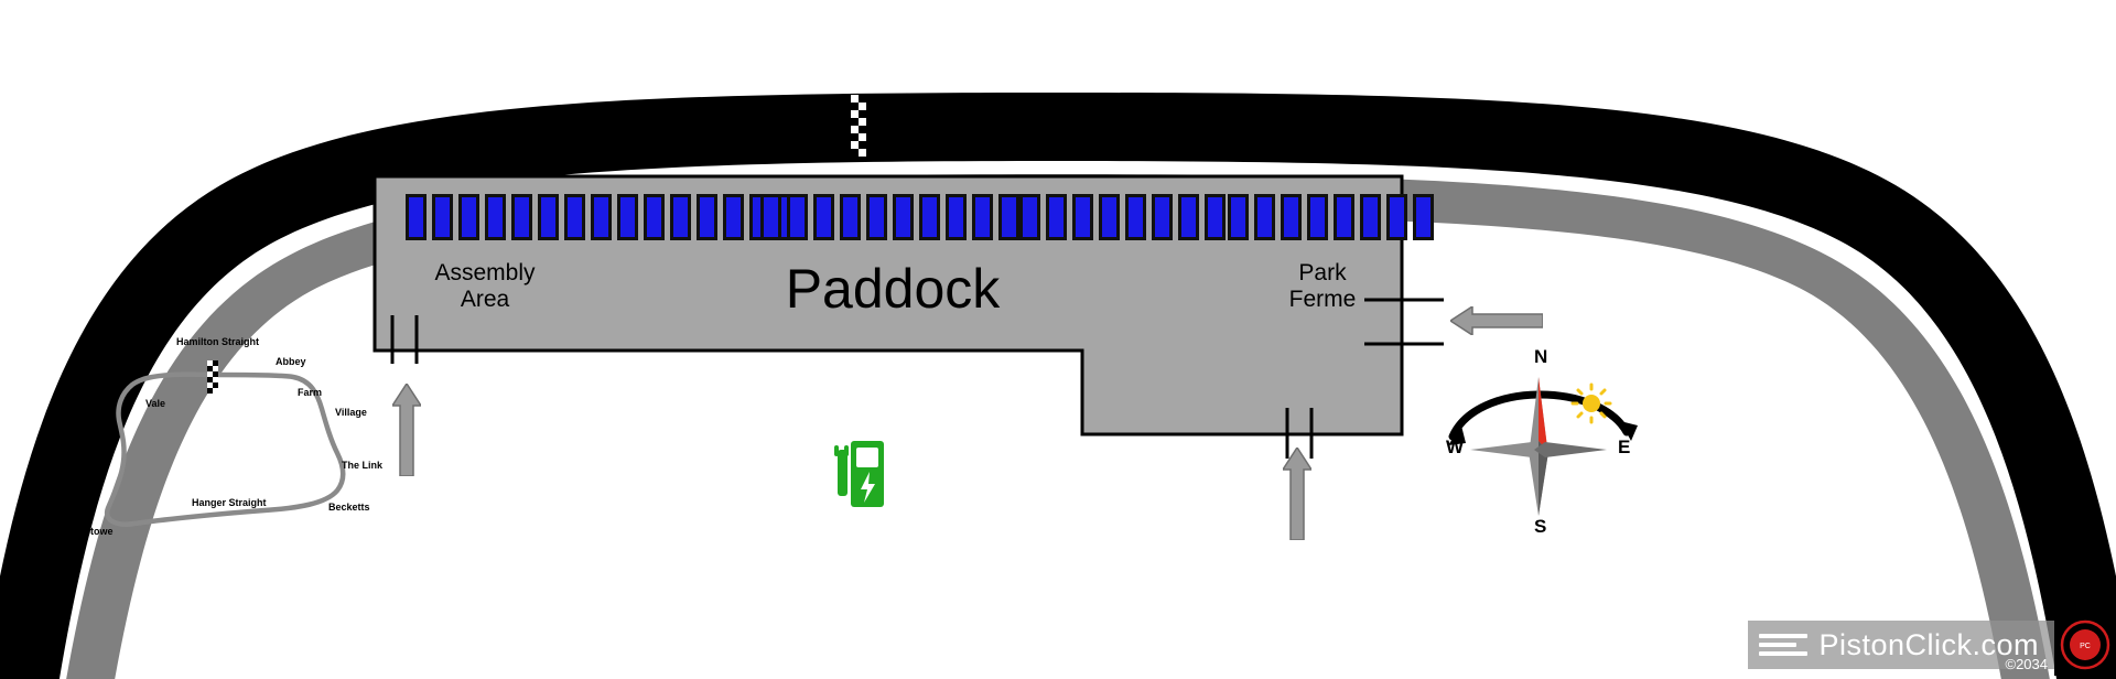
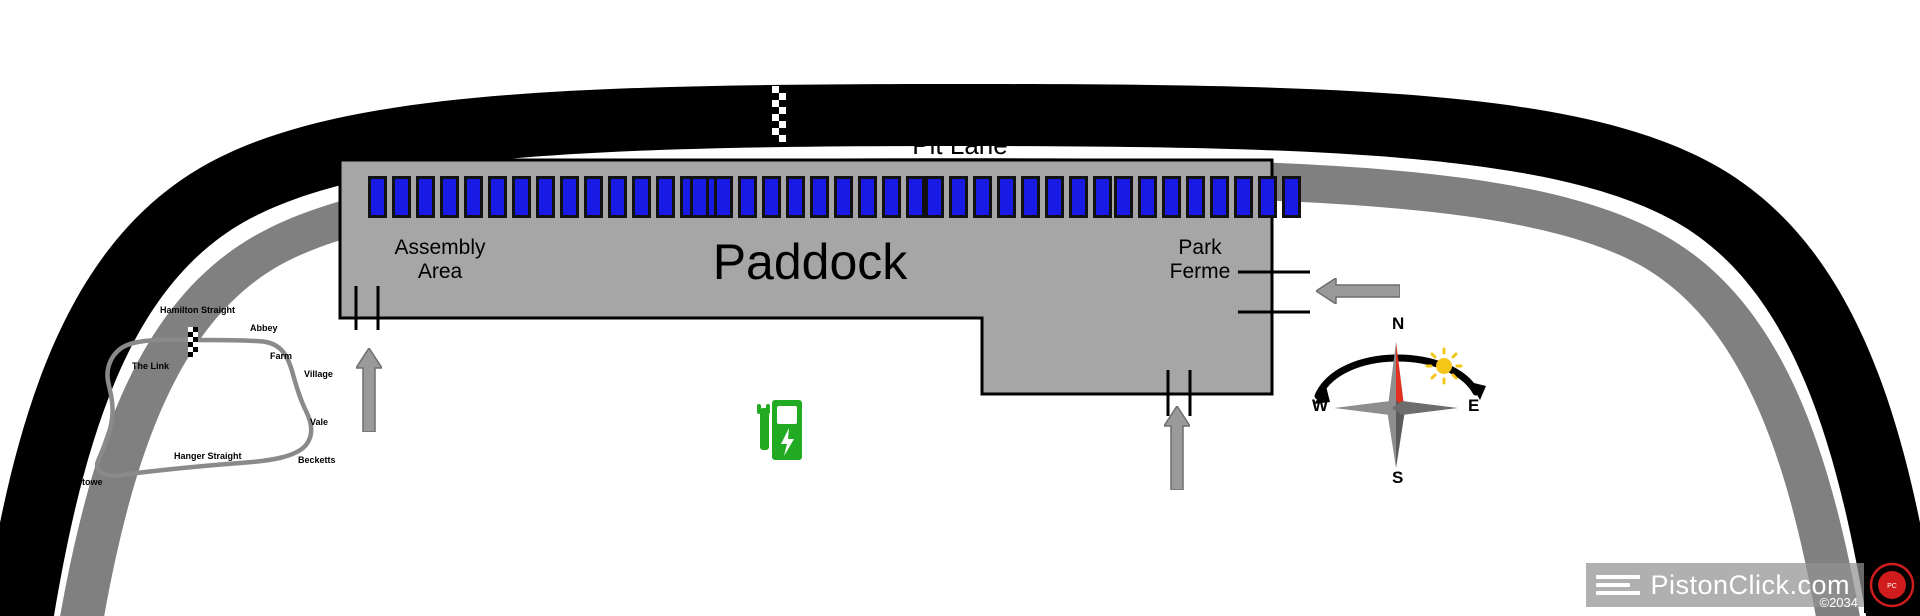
+ Pit Lane
  Assembly
  Area
  Paddock
  Park
  Ferme
  N
  S
  E
  W
  Hamilton Straight
  Abbey
- Vale
+ The Link
  Farm
  Village
- The Link
+ Vale
  Becketts
  Hanger Straight
  Stowe
  PistonClick.com
  ©2034
